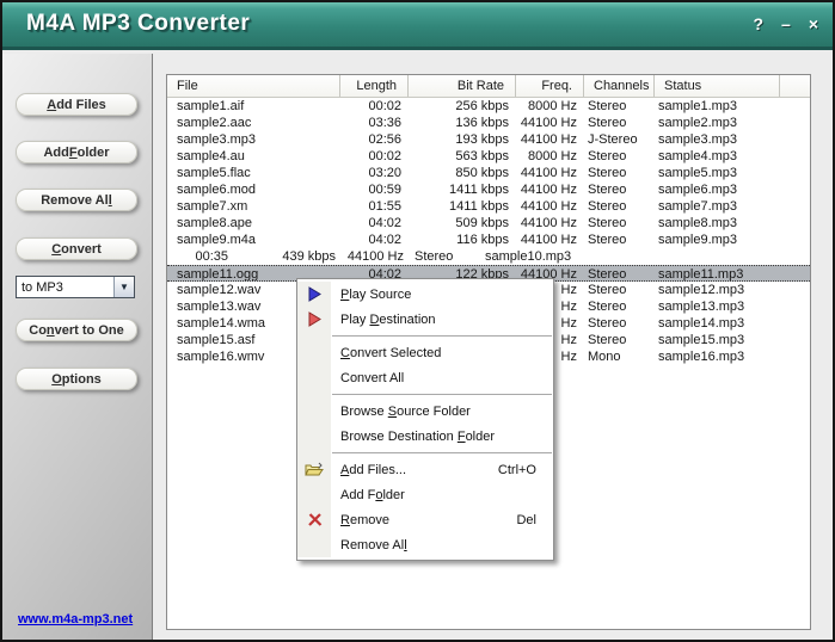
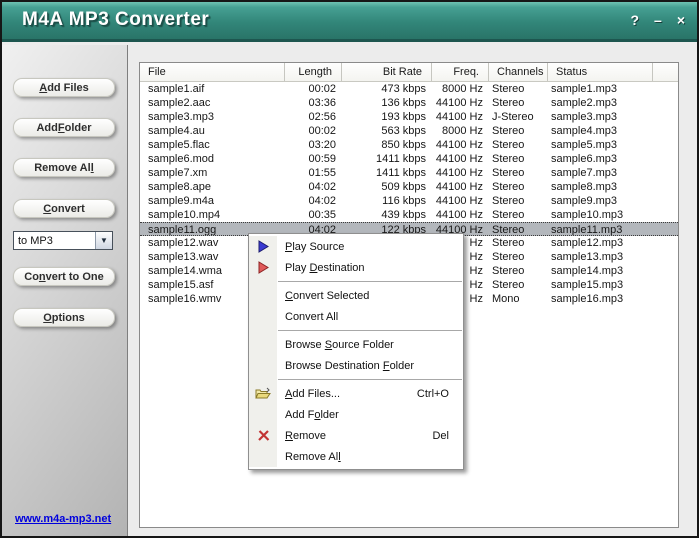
  M4A MP3 Converter
  ?
  –
  ×
  to MP3
  ▼
  www.m4a-mp3.net
  A
  dd Files
  Add
  F
  older
  Remove Al
  l
  C
  onvert
  Co
  n
  vert to One
  O
  ptions
  File
  Length
  Bit Rate
  Freq.
  Channels
  Status
  sample1.aif
  00:02
- 256 kbps
+ 473 kbps
  8000 Hz
  Stereo
  sample1.mp3
  sample2.aac
  03:36
  136 kbps
  44100 Hz
  Stereo
  sample2.mp3
  sample3.mp3
  02:56
  193 kbps
  44100 Hz
  J-Stereo
  sample3.mp3
  sample4.au
  00:02
  563 kbps
  8000 Hz
  Stereo
  sample4.mp3
  sample5.flac
  03:20
  850 kbps
  44100 Hz
  Stereo
  sample5.mp3
  sample6.mod
  00:59
  1411 kbps
  44100 Hz
  Stereo
  sample6.mp3
  sample7.xm
  01:55
  1411 kbps
  44100 Hz
  Stereo
  sample7.mp3
  sample8.ape
  04:02
  509 kbps
  44100 Hz
  Stereo
  sample8.mp3
  sample9.m4a
  04:02
  116 kbps
  44100 Hz
  Stereo
  sample9.mp3
+ sample10.mp4
  00:35
  439 kbps
  44100 Hz
  Stereo
  sample10.mp3
  sample11.ogg
  04:02
  122 kbps
  44100 Hz
  Stereo
  sample11.mp3
  sample12.wav
  Hz
  Stereo
  sample12.mp3
  sample13.wav
  Hz
  Stereo
  sample13.mp3
  sample14.wma
  Hz
  Stereo
  sample14.mp3
  sample15.asf
  Hz
  Stereo
  sample15.mp3
  sample16.wmv
  Hz
  Mono
  sample16.mp3
  Play Source
  Play Destination
  Convert Selected
  Convert All
  Browse Source Folder
  Browse Destination Folder
  Add Files...
  Ctrl+O
  Add Folder
  Remove
  Del
  Remove All
